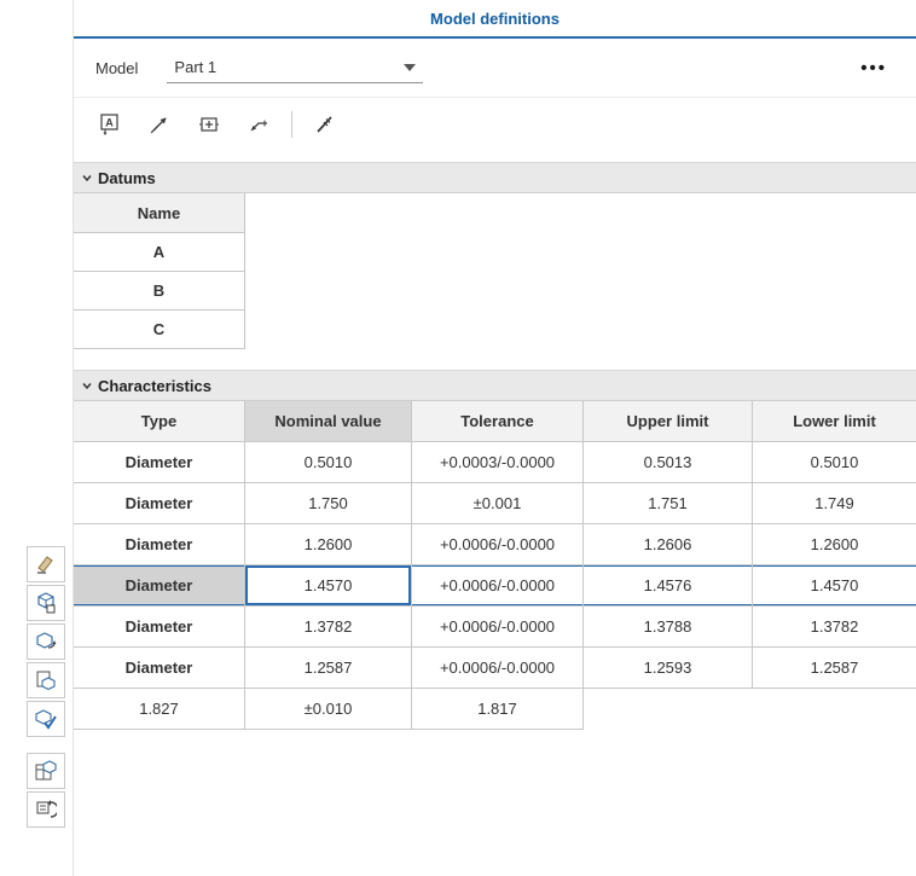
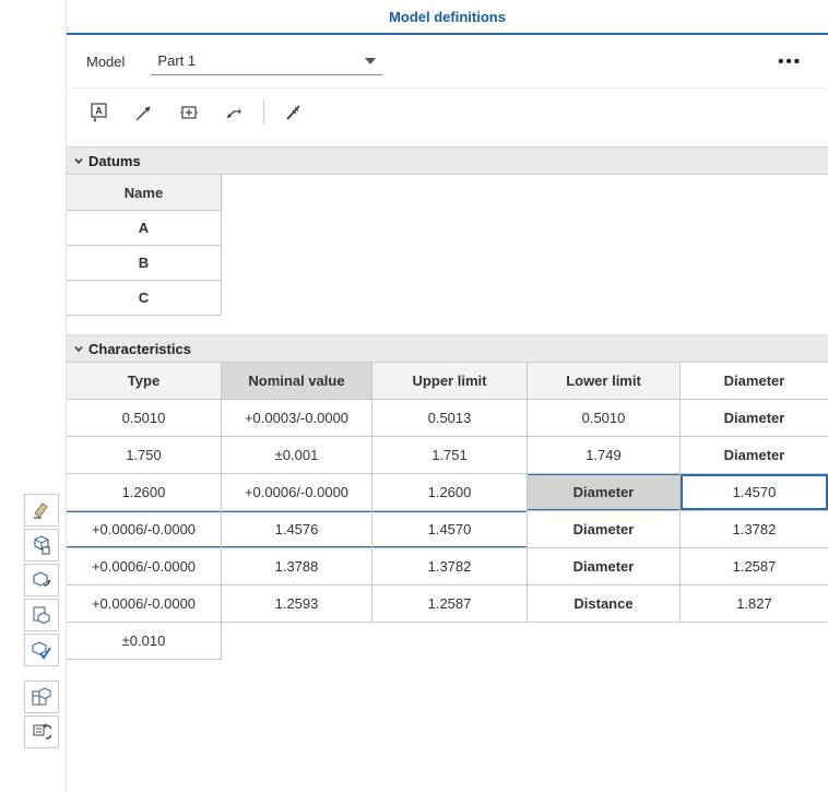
  Model definitions
  Model
  Part 1
  •••
  A
  Datums
  Name
  A
  B
  C
  Characteristics
  Type
  Nominal value
- Tolerance
  Upper limit
  Lower limit
  Diameter
  0.5010
  +0.0003/-0.0000
  0.5013
  0.5010
  Diameter
  1.750
  ±0.001
  1.751
  1.749
  Diameter
  1.2600
  +0.0006/-0.0000
- 1.2606
  1.2600
  Diameter
  1.4570
  +0.0006/-0.0000
  1.4576
  1.4570
  Diameter
  1.3782
  +0.0006/-0.0000
  1.3788
  1.3782
  Diameter
  1.2587
  +0.0006/-0.0000
  1.2593
  1.2587
+ Distance
  1.827
  ±0.010
- 1.817
